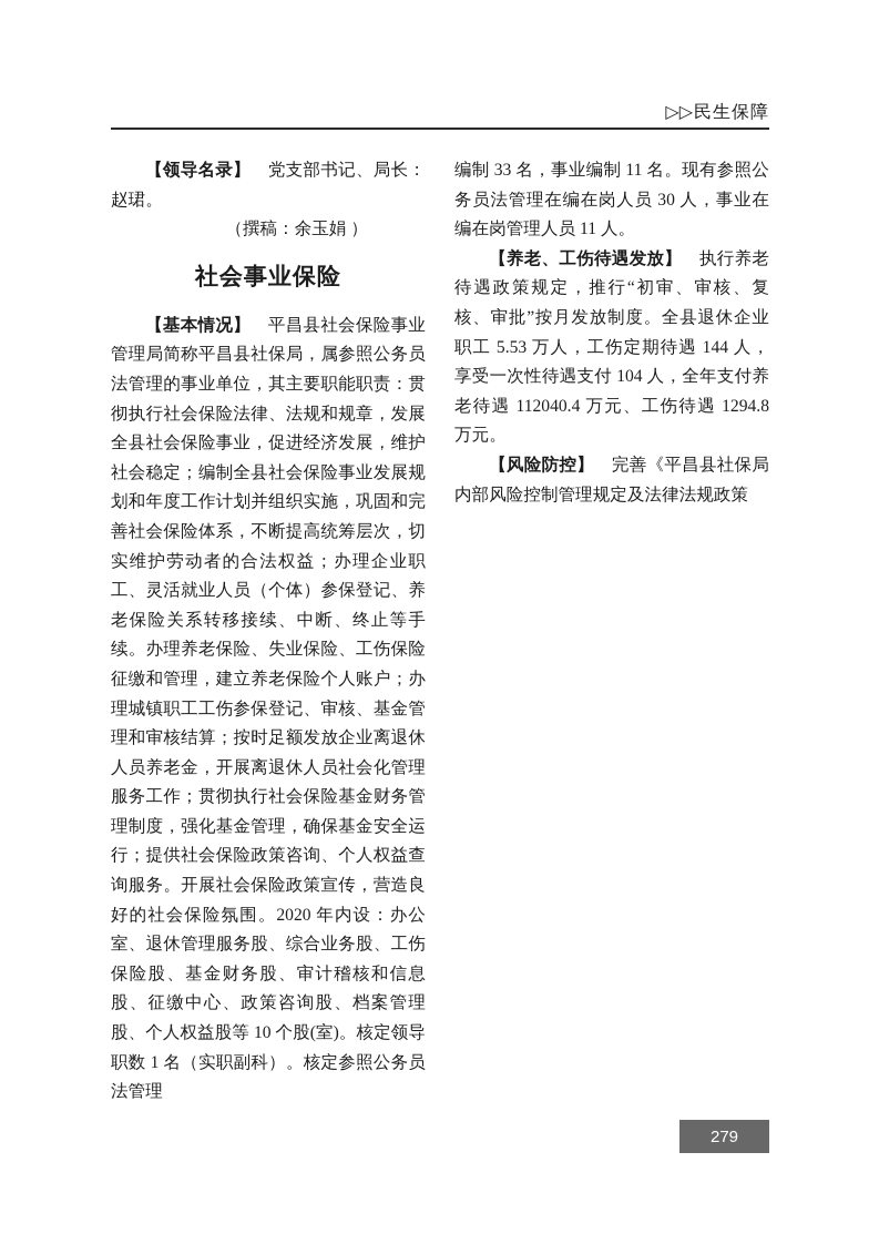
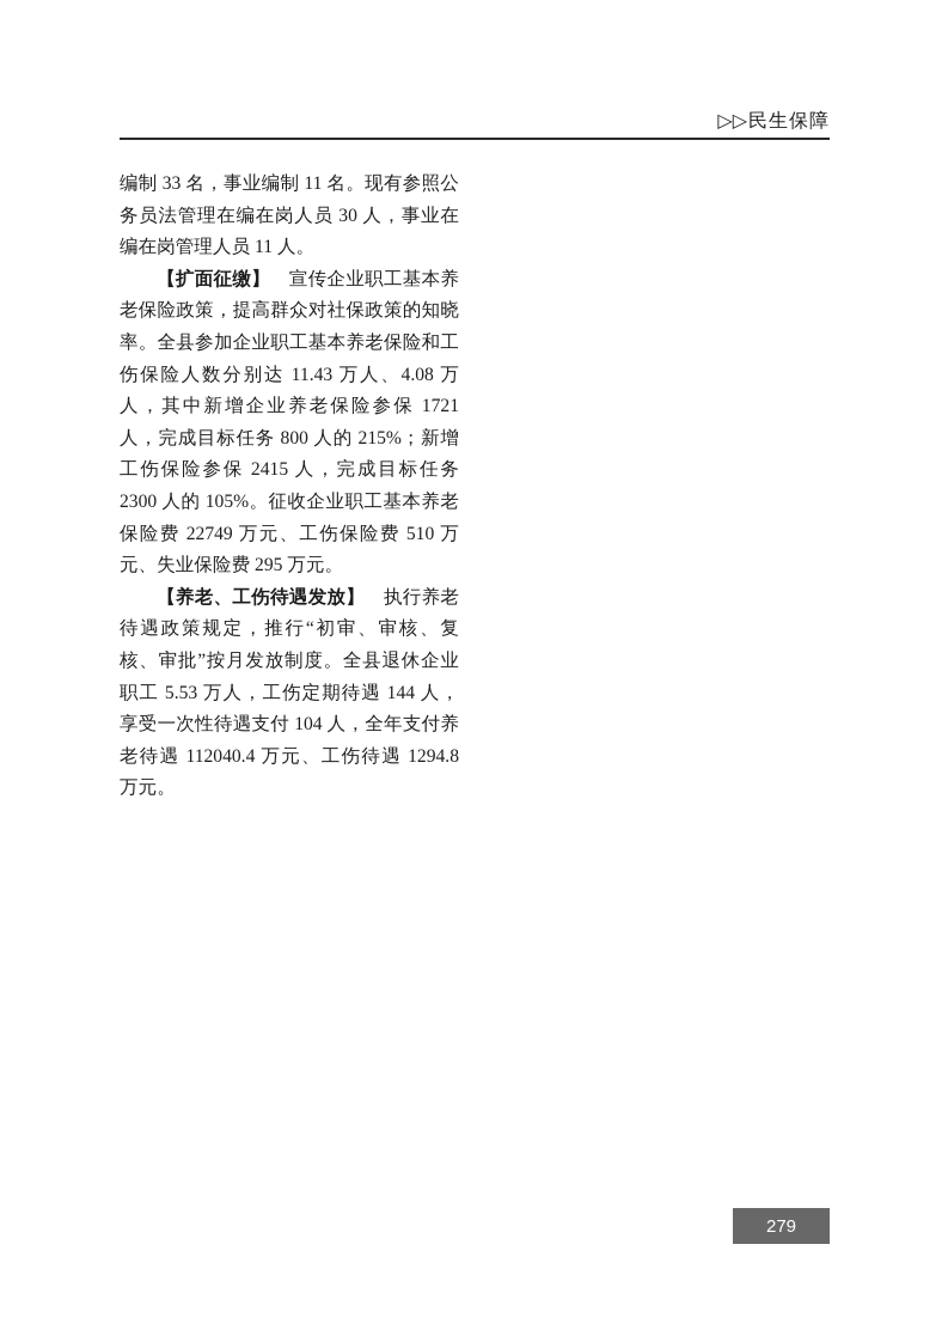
  ▷▷民生保障
- 【领导名录】 党支部书记、局长：赵珺。
- （撰稿：余玉娟 ）
- 社会事业保险
- 【基本情况】 平昌县社会保险事业管理局简称平昌县社保局，属参照公务员法管理的事业单位，其主要职能职责：贯彻执行社会保险法律、法规和规章，发展全县社会保险事业，促进经济发展，维护社会稳定；编制全县社会保险事业发展规划和年度工作计划并组织实施，巩固和完善社会保险体系，不断提高统筹层次，切实维护劳动者的合法权益；办理企业职工、灵活就业人员（个体）参保登记、养老保险关系转移接续、中断、终止等手续。办理养老保险、失业保险、工伤保险征缴和管理，建立养老保险个人账户；办理城镇职工工伤参保登记、审核、基金管理和审核结算；按时足额发放企业离退休人员养老金，开展离退休人员社会化管理服务工作；贯彻执行社会保险基金财务管理制度，强化基金管理，确保基金安全运行；提供社会保险政策咨询、个人权益查询服务。开展社会保险政策宣传，营造良好的社会保险氛围。2020 年内设：办公室、退休管理服务股、综合业务股、工伤保险股、基金财务股、审计稽核和信息股、征缴中心、政策咨询股、档案管理股、个人权益股等 10 个股(室)。核定领导职数 1 名（实职副科）。核定参照公务员法管理
  编制 33 名，事业编制 11 名。现有参照公务员法管理在编在岗人员 30 人，事业在编在岗管理人员 11 人。
+ 【扩面征缴】 宣传企业职工基本养老保险政策，提高群众对社保政策的知晓率。全县参加企业职工基本养老保险和工伤保险人数分别达 11.43 万人、4.08 万人，其中新增企业养老保险参保 1721 人，完成目标任务 800 人的 215%；新增工伤保险参保 2415 人，完成目标任务 2300 人的 105%。征收企业职工基本养老保险费 22749 万元、工伤保险费 510 万元、失业保险费 295 万元。
  【养老、工伤待遇发放】 执行养老待遇政策规定，推行“初审、审核、复核、审批”按月发放制度。全县退休企业职工 5.53 万人，工伤定期待遇 144 人，享受一次性待遇支付 104 人，全年支付养老待遇 112040.4 万元、工伤待遇 1294.8 万元。
- 【风险防控】 完善《平昌县社保局内部风险控制管理规定及法律法规政策
  279
